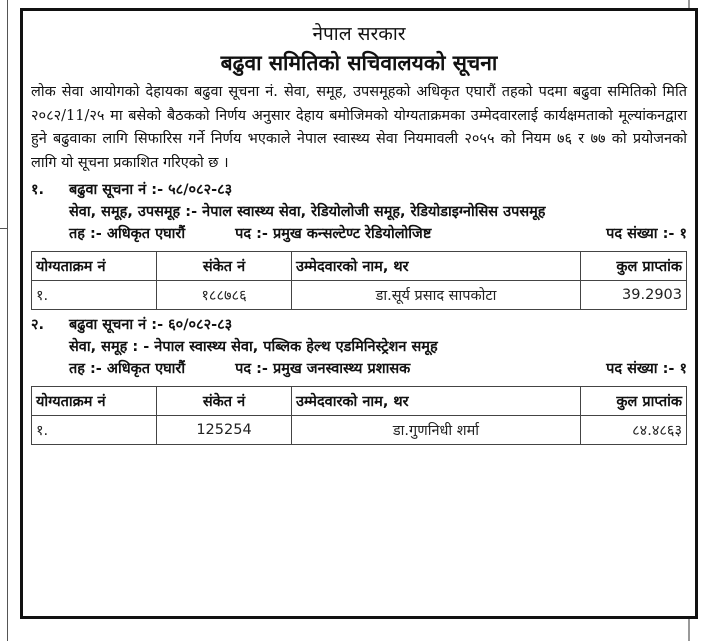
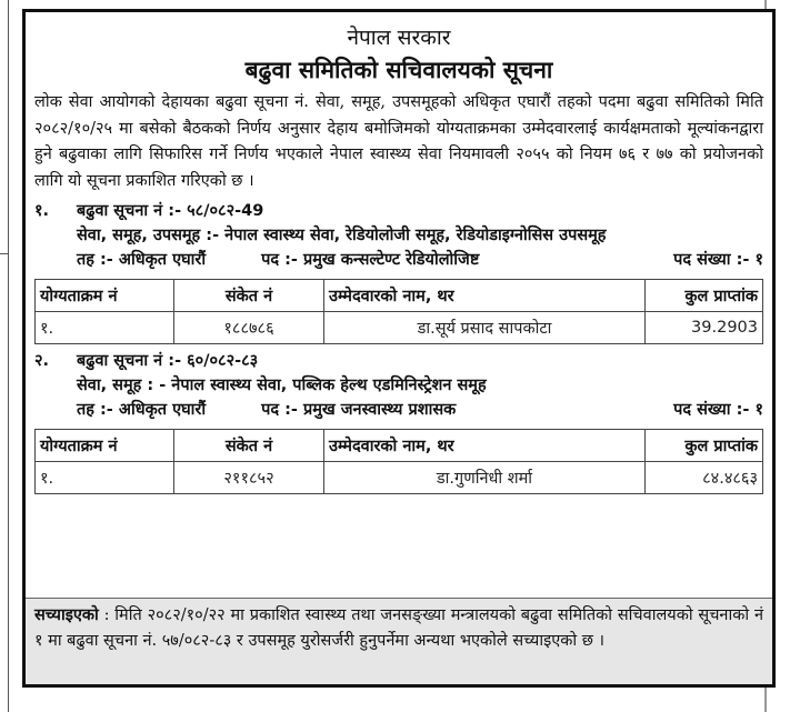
  नेपाल सरकार
  बढुवा समितिको सचिवालयको सूचना
- लोक सेवा आयोगको देहायका बढुवा सूचना नं. सेवा, समूह, उपसमूहको अधिकृत एघारौं तहको पदमा बढुवा समितिको मिति २०८२/11/२५ मा बसेको बैठकको निर्णय अनुसार देहाय बमोजिमको योग्यताक्रमका उम्मेदवारलाई कार्यक्षमताको मूल्यांकनद्वारा हुने बढुवाका लागि सिफारिस गर्ने निर्णय भएकाले नेपाल स्वास्थ्य सेवा नियमावली २०५५ को नियम ७६ र ७७ को प्रयोजनको लागि यो सूचना प्रकाशित गरिएको छ ।
+ लोक सेवा आयोगको देहायका बढुवा सूचना नं. सेवा, समूह, उपसमूहको अधिकृत एघारौं तहको पदमा बढुवा समितिको मिति २०८२/१०/२५ मा बसेको बैठकको निर्णय अनुसार देहाय बमोजिमको योग्यताक्रमका उम्मेदवारलाई कार्यक्षमताको मूल्यांकनद्वारा हुने बढुवाका लागि सिफारिस गर्ने निर्णय भएकाले नेपाल स्वास्थ्य सेवा नियमावली २०५५ को नियम ७६ र ७७ को प्रयोजनको लागि यो सूचना प्रकाशित गरिएको छ ।
  १.
- बढुवा सूचना नं :- ५८/०८२-८३
+ बढुवा सूचना नं :- ५८/०८२-49
  सेवा, समूह, उपसमूह :- नेपाल स्वास्थ्य सेवा, रेडियोलोजी समूह, रेडियोडाइग्नोसिस उपसमूह
  तह :- अधिकृत एघारौं पद :- प्रमुख कन्सल्टेण्ट रेडियोलोजिष्ट
  पद संख्या :- १
  योग्यताक्रम नं	संकेत नं	उम्मेदवारको नाम, थर	कुल प्राप्तांक
  १.	१८८७८६	डा.सूर्य प्रसाद सापकोटा	39.2903
  २.
  बढुवा सूचना नं :- ६०/०८२-८३
  सेवा, समूह : - नेपाल स्वास्थ्य सेवा, पब्लिक हेल्थ एडमिनिस्ट्रेशन समूह
  तह :- अधिकृत एघारौं पद :- प्रमुख जनस्वास्थ्य प्रशासक
  पद संख्या :- १
  योग्यताक्रम नं	संकेत नं	उम्मेदवारको नाम, थर	कुल प्राप्तांक
- १.	125254	डा.गुणनिधी शर्मा	८४.४८६३
+ १.	२११८५२	डा.गुणनिधी शर्मा	८४.४८६३
+ सच्याइएको : मिति २०८२/१०/२२ मा प्रकाशित स्वास्थ्य तथा जनसङ्ख्या मन्त्रालयको बढुवा समितिको सचिवालयको सूचनाको नं १ मा बढुवा सूचना नं. ५७/०८२-८३ र उपसमूह युरोसर्जरी हुनुपर्नेमा अन्यथा भएकोले सच्याइएको छ ।
